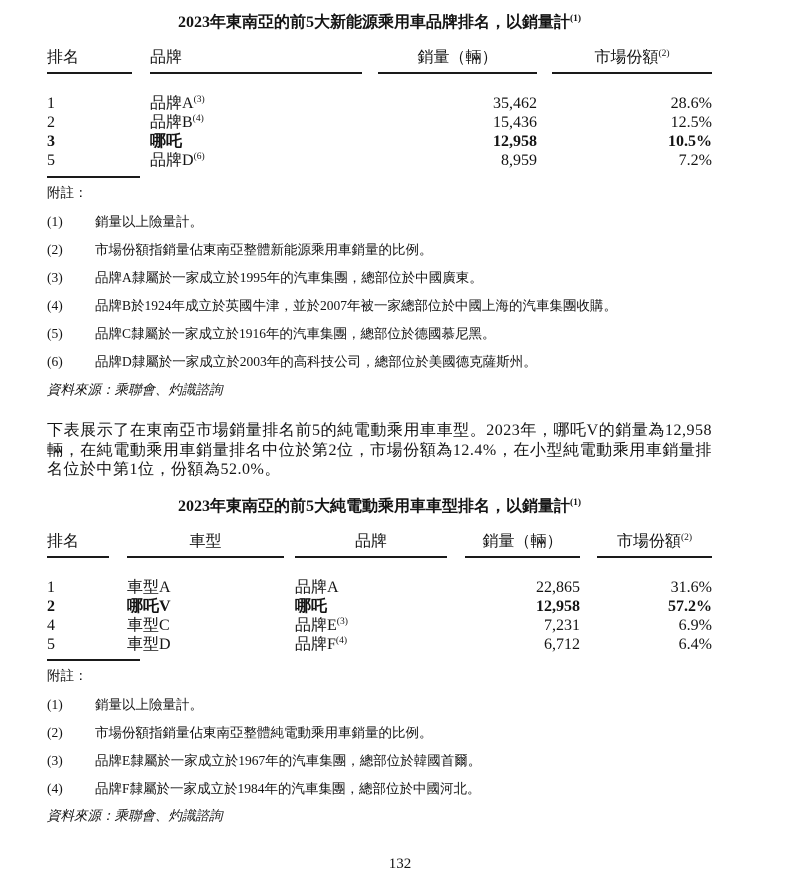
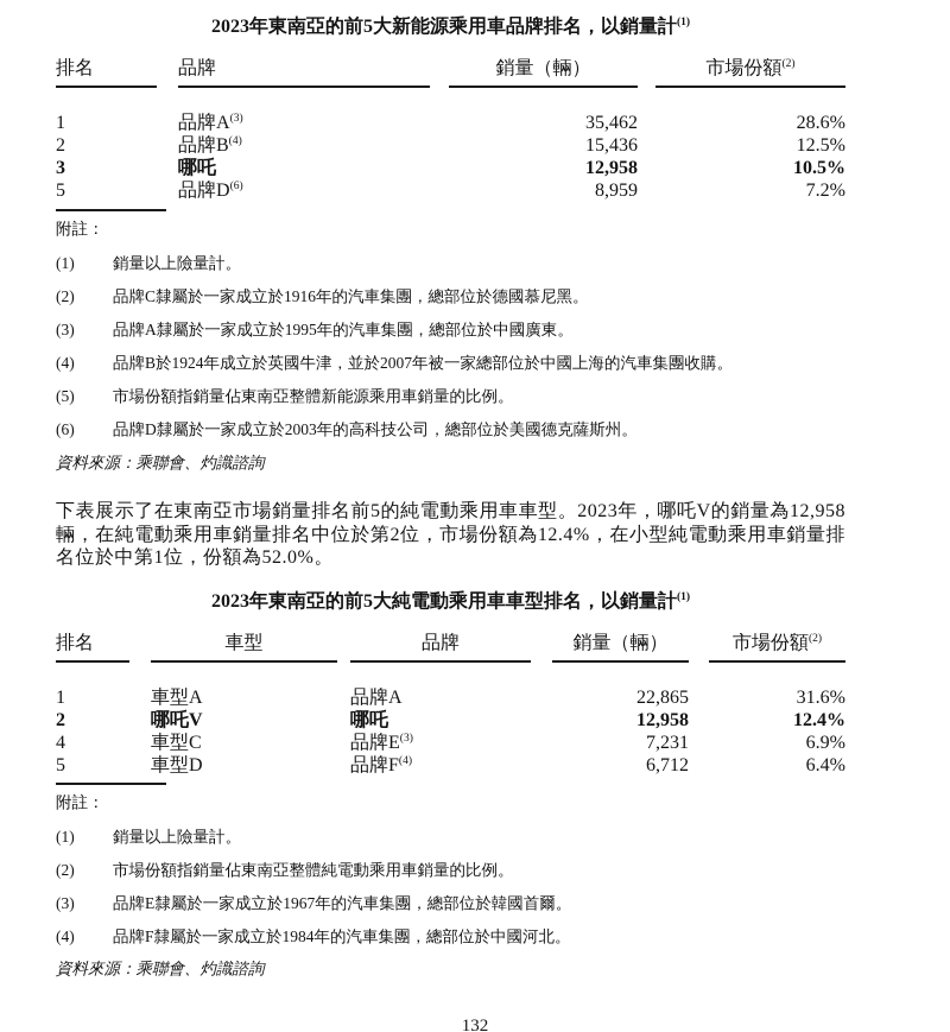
  2023年東南亞的前5大新能源乘用車品牌排名，以銷量計(1)
  排名		品牌		銷量（輛）		市場份額(2)
  1		品牌A(3)		35,462		28.6%
  2		品牌B(4)		15,436		12.5%
  3		哪吒		12,958		10.5%
  5		品牌D(6)		8,959		7.2%
  附註：
  (1)
  銷量以上險量計。
  (2)
- 市場份額指銷量佔東南亞整體新能源乘用車銷量的比例。
+ 品牌C隸屬於一家成立於1916年的汽車集團，總部位於德國慕尼黑。
  (3)
  品牌A隸屬於一家成立於1995年的汽車集團，總部位於中國廣東。
  (4)
  品牌B於1924年成立於英國牛津，並於2007年被一家總部位於中國上海的汽車集團收購。
  (5)
- 品牌C隸屬於一家成立於1916年的汽車集團，總部位於德國慕尼黑。
+ 市場份額指銷量佔東南亞整體新能源乘用車銷量的比例。
  (6)
  品牌D隸屬於一家成立於2003年的高科技公司，總部位於美國德克薩斯州。
  資料來源：乘聯會、灼識諮詢
  下表展示了在東南亞市場銷量排名前5的純電動乘用車車型。2023年，哪吒V的銷量為12,958輛，在純電動乘用車銷量排名中位於第2位，市場份額為12.4%，在小型純電動乘用車銷量排名位於中第1位，份額為52.0%。
  2023年東南亞的前5大純電動乘用車車型排名，以銷量計(1)
  排名		車型		品牌		銷量（輛）		市場份額(2)
  1		車型A		品牌A		22,865		31.6%
- 2		哪吒V		哪吒		12,958		57.2%
+ 2		哪吒V		哪吒		12,958		12.4%
  4		車型C		品牌E(3)		7,231		6.9%
  5		車型D		品牌F(4)		6,712		6.4%
  附註：
  (1)
  銷量以上險量計。
  (2)
  市場份額指銷量佔東南亞整體純電動乘用車銷量的比例。
  (3)
  品牌E隸屬於一家成立於1967年的汽車集團，總部位於韓國首爾。
  (4)
  品牌F隸屬於一家成立於1984年的汽車集團，總部位於中國河北。
  資料來源：乘聯會、灼識諮詢
  132
